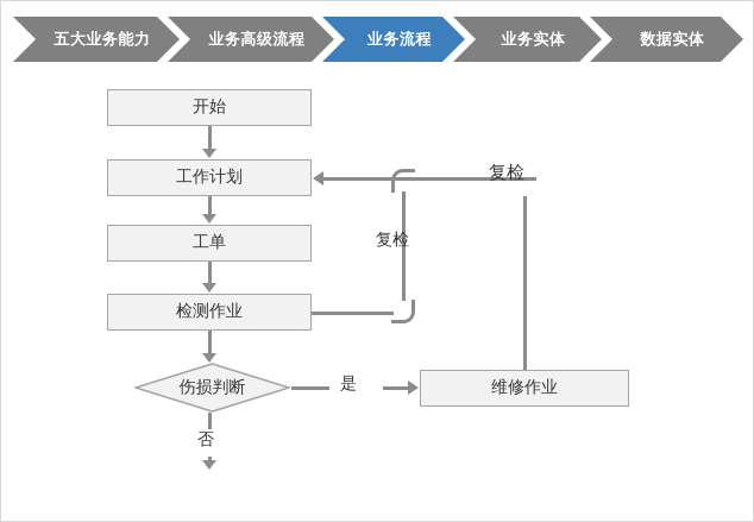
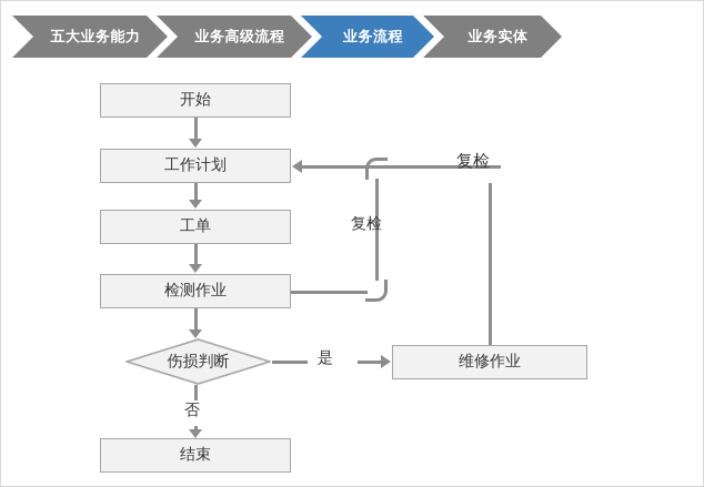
  五大业务能力
  业务高级流程
  业务流程
  业务实体
- 数据实体
  开始
  工作计划
  工单
  检测作业
  伤损判断
  维修作业
+ 结束
  否
  是
  复检
  复检
